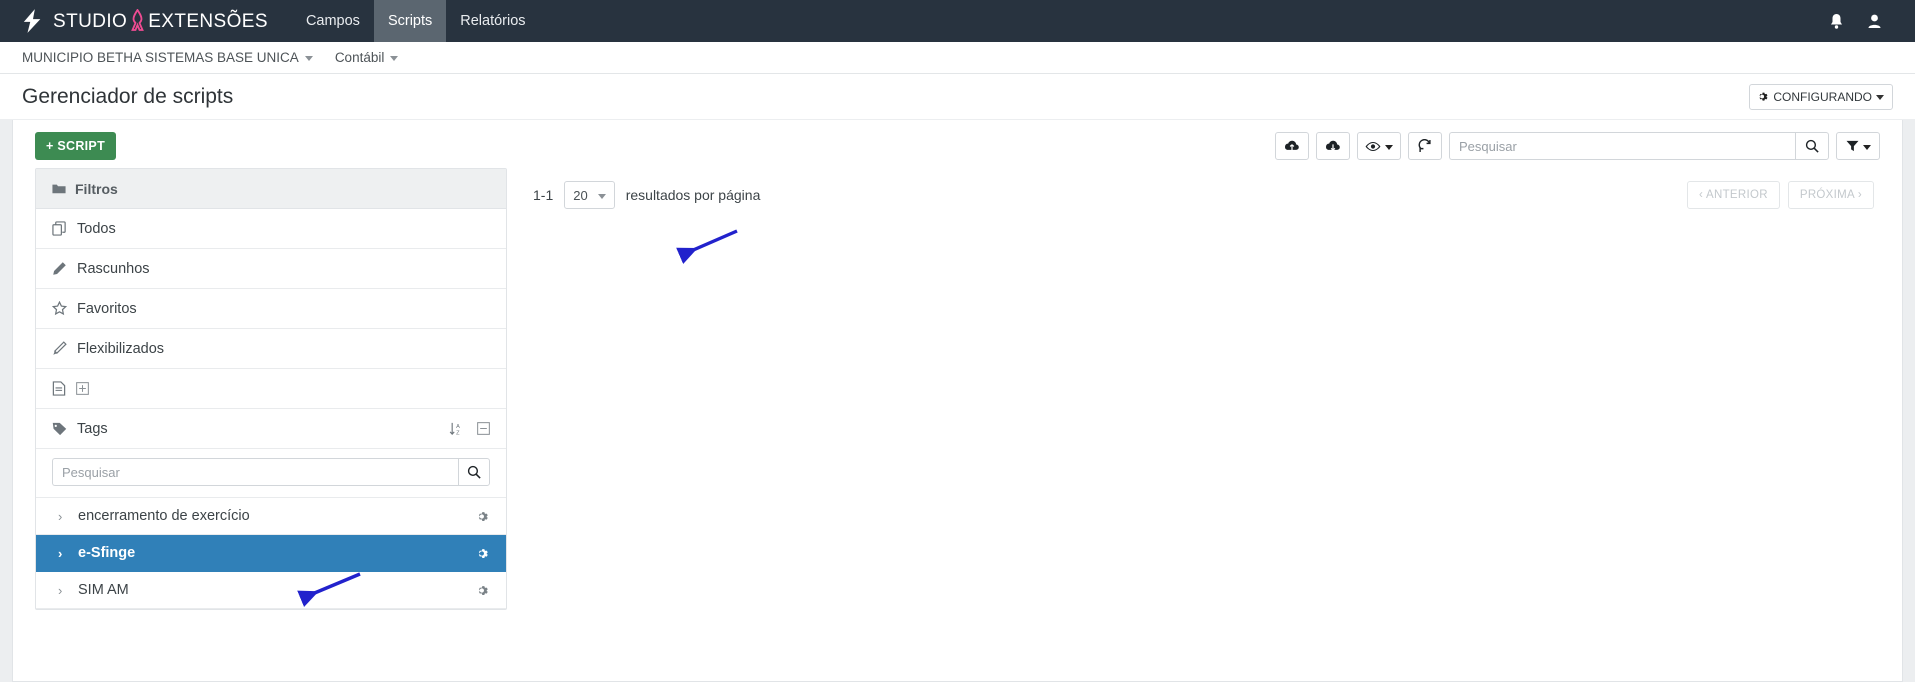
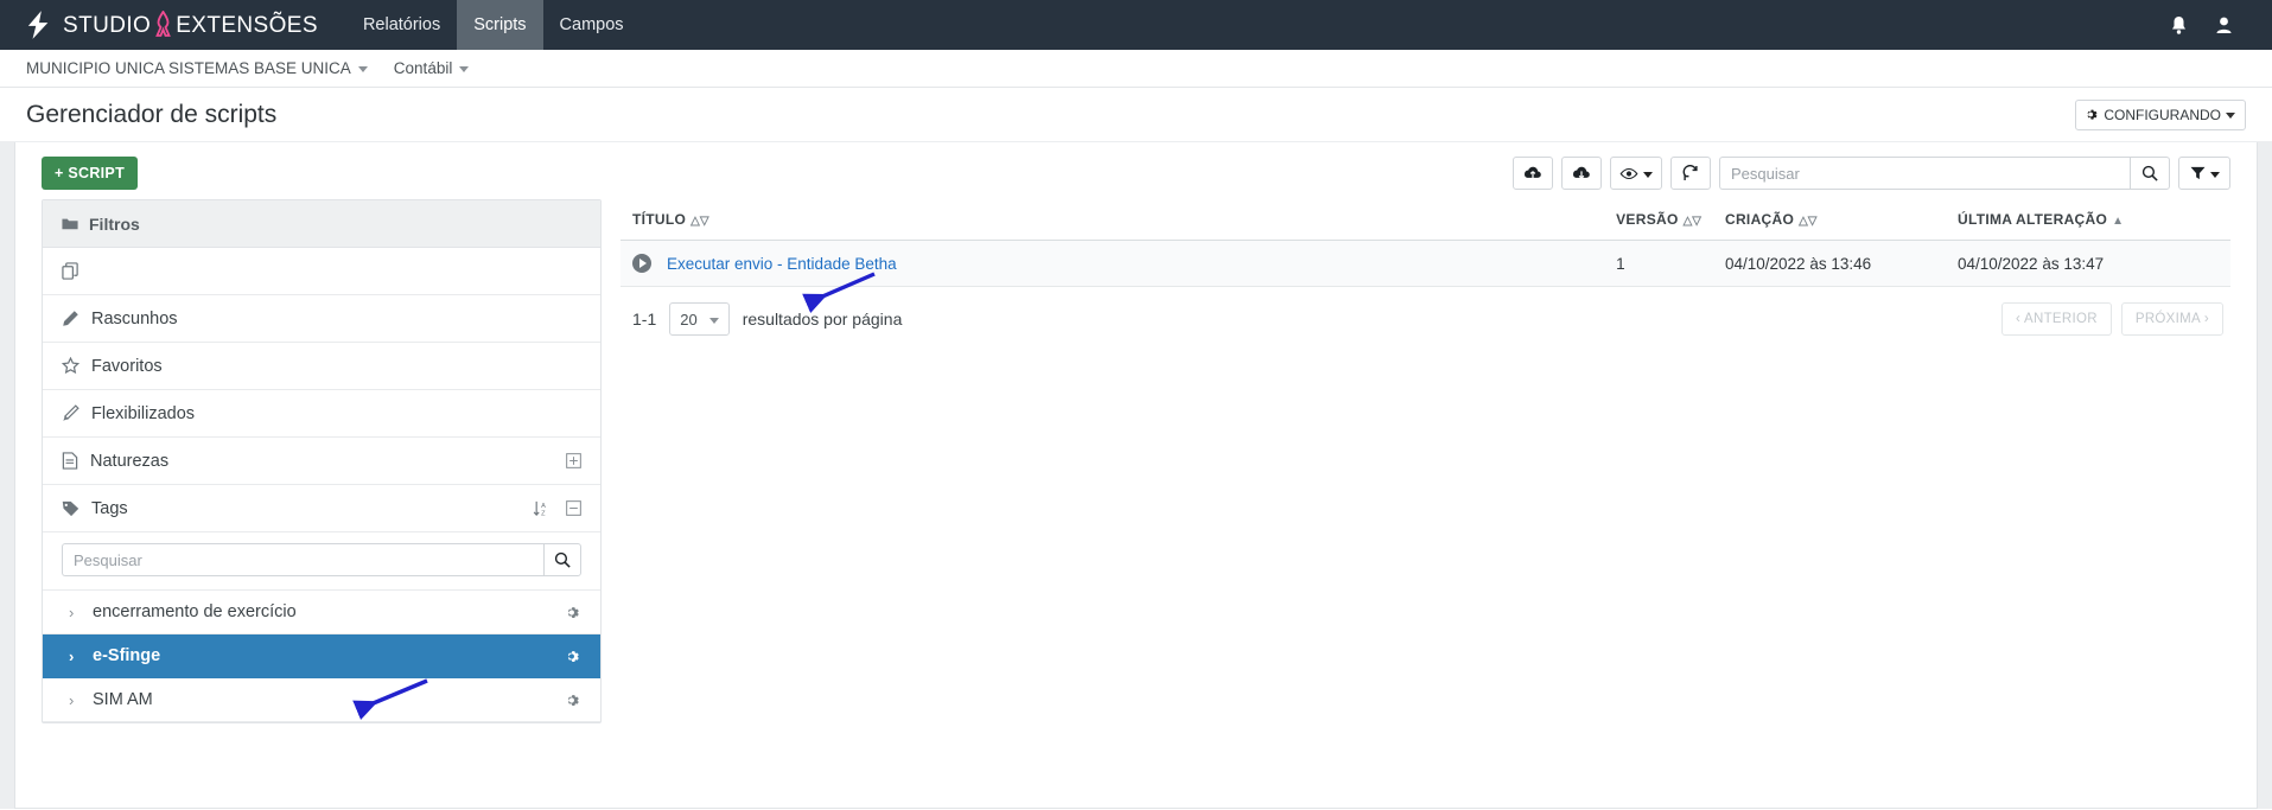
  STUDIO EXTENSÕES
- Campos
+ Relatórios
  Scripts
- Relatórios
+ Campos
- MUNICIPIO BETHA SISTEMAS BASE UNICA
+ MUNICIPIO UNICA SISTEMAS BASE UNICA
  Contábil
  Gerenciador de scripts
  CONFIGURANDO
  + SCRIPT
  Pesquisar
  Filtros
- Todos
  Rascunhos
  Favoritos
  Flexibilizados
+ Naturezas
  Tags
  Pesquisar
  ›
  encerramento de exercício
  ›
  e-Sfinge
  ›
  SIM AM
+ TÍTULO △▽	VERSÃO △▽	CRIAÇÃO △▽	ÚLTIMA ALTERAÇÃO ▲
+ Executar envio - Entidade Betha	1	04/10/2022 às 13:46	04/10/2022 às 13:47
  1-1
  20
  resultados por página
  ‹ ANTERIOR
  PRÓXIMA ›
